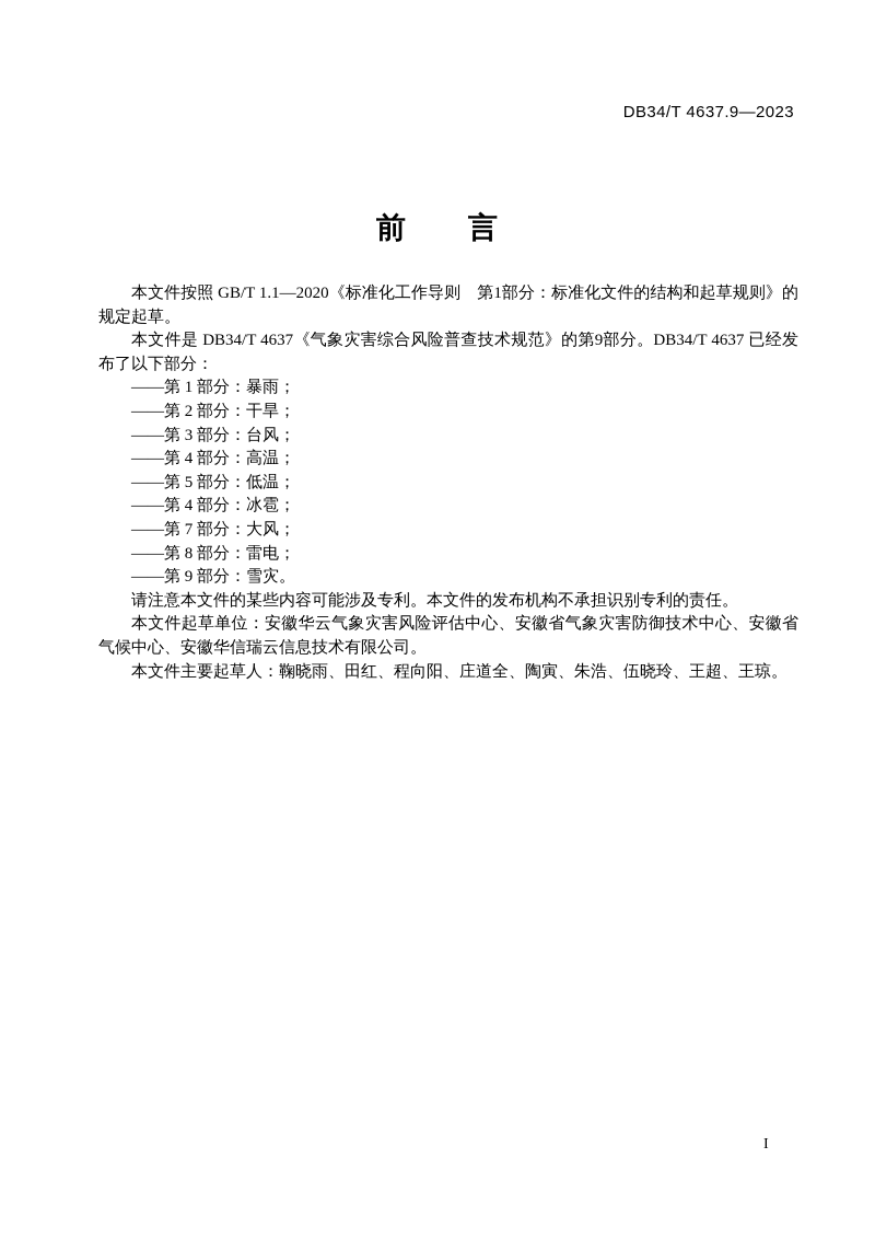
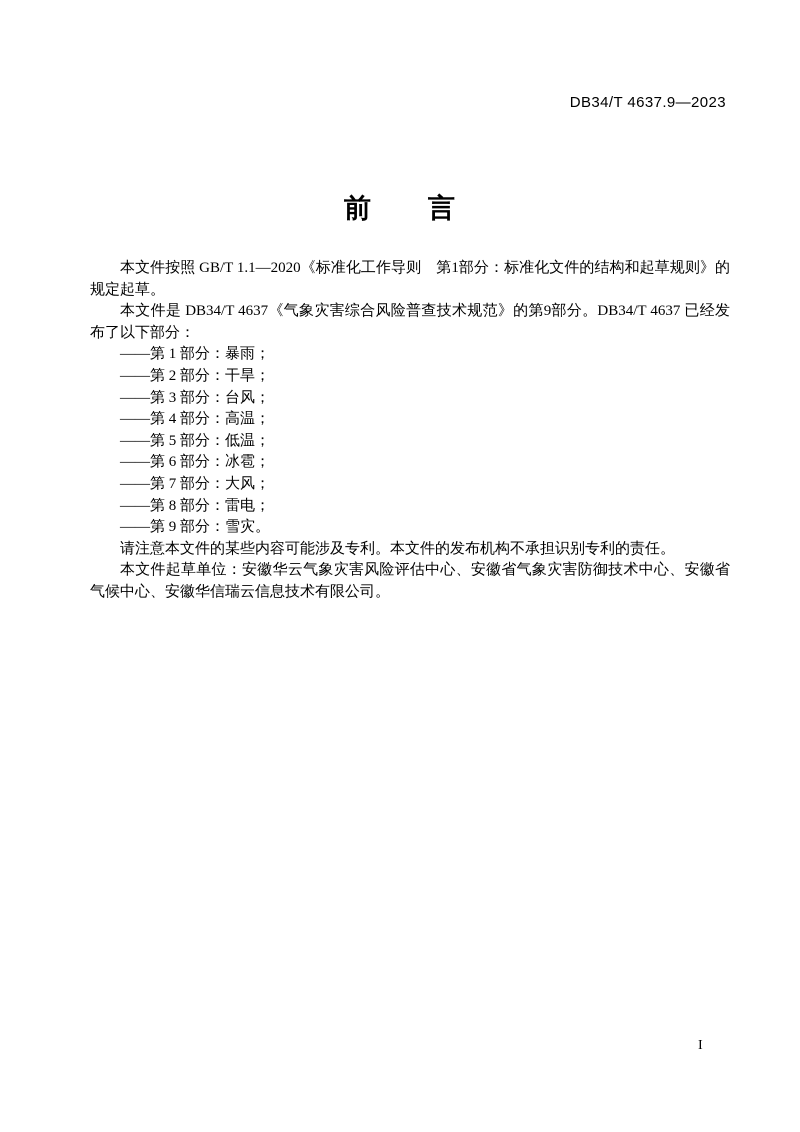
  DB34/T 4637.9—2023
  前 言
  本文件按照 GB/T 1.1—2020《标准化工作导则 第1部分：标准化文件的结构和起草规则》的规定起草。
  本文件是 DB34/T 4637《气象灾害综合风险普查技术规范》的第9部分。DB34/T 4637 已经发布了以下部分：
  ——第 1 部分：暴雨；
  ——第 2 部分：干旱；
  ——第 3 部分：台风；
  ——第 4 部分：高温；
  ——第 5 部分：低温；
- ——第 4 部分：冰雹；
+ ——第 6 部分：冰雹；
  ——第 7 部分：大风；
  ——第 8 部分：雷电；
  ——第 9 部分：雪灾。
  请注意本文件的某些内容可能涉及专利。本文件的发布机构不承担识别专利的责任。
  本文件起草单位：安徽华云气象灾害风险评估中心、安徽省气象灾害防御技术中心、安徽省气候中心、安徽华信瑞云信息技术有限公司。
- 本文件主要起草人：鞠晓雨、田红、程向阳、庄道全、陶寅、朱浩、伍晓玲、王超、王琼。
  I
